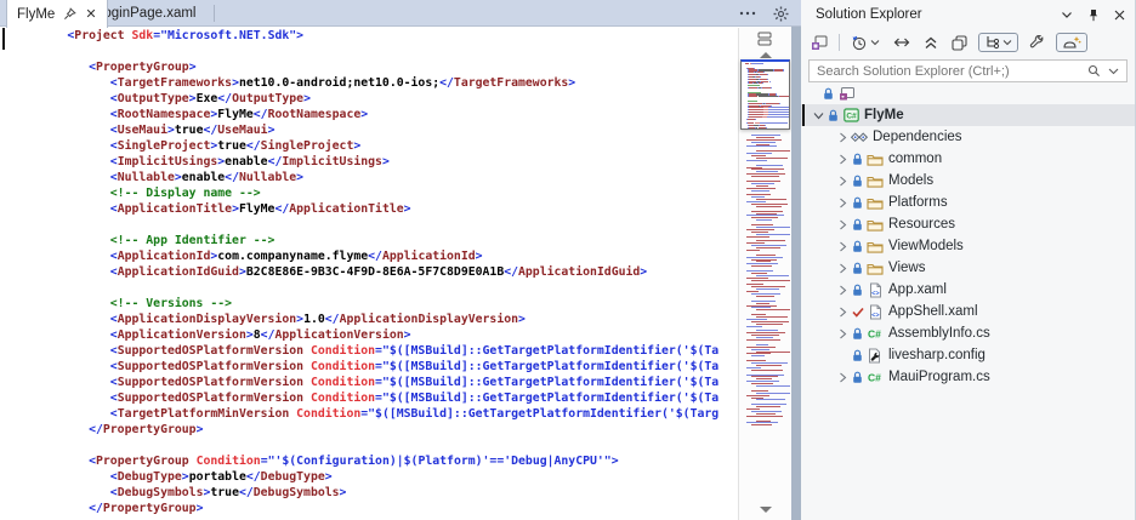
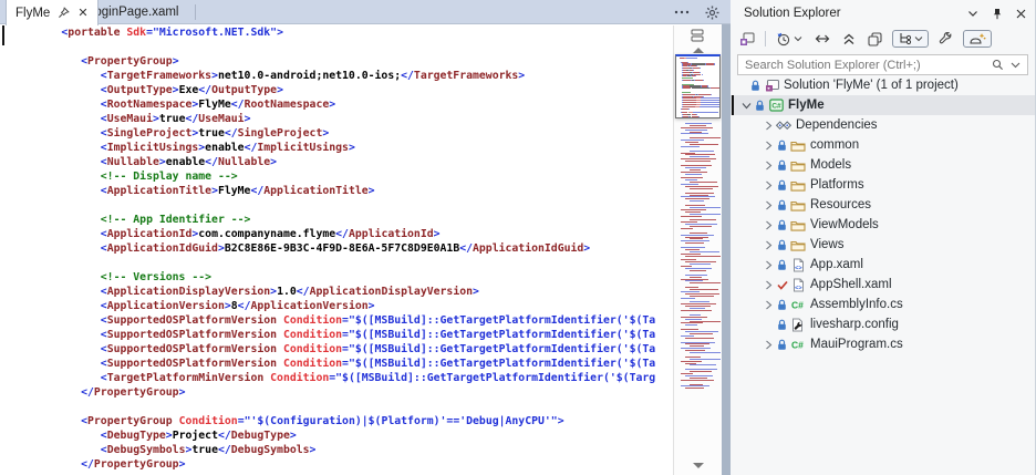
  FlyMe
  ✕
  oginPage.xaml
- <Project Sdk="Microsoft.NET.Sdk">
+ <portable Sdk="Microsoft.NET.Sdk">
  <PropertyGroup>
  <TargetFrameworks>net10.0-android;net10.0-ios;</TargetFrameworks>
  <OutputType>Exe</OutputType>
  <RootNamespace>FlyMe</RootNamespace>
  <UseMaui>true</UseMaui>
  <SingleProject>true</SingleProject>
  <ImplicitUsings>enable</ImplicitUsings>
  <Nullable>enable</Nullable>
  <!-- Display name -->
  <ApplicationTitle>FlyMe</ApplicationTitle>
  <!-- App Identifier -->
  <ApplicationId>com.companyname.flyme</ApplicationId>
  <ApplicationIdGuid>B2C8E86E-9B3C-4F9D-8E6A-5F7C8D9E0A1B</ApplicationIdGuid>
  <!-- Versions -->
  <ApplicationDisplayVersion>1.0</ApplicationDisplayVersion>
  <ApplicationVersion>8</ApplicationVersion>
  <SupportedOSPlatformVersion Condition="$([MSBuild]::GetTargetPlatformIdentifier('$(Ta
  <SupportedOSPlatformVersion Condition="$([MSBuild]::GetTargetPlatformIdentifier('$(Ta
  <SupportedOSPlatformVersion Condition="$([MSBuild]::GetTargetPlatformIdentifier('$(Ta
  <SupportedOSPlatformVersion Condition="$([MSBuild]::GetTargetPlatformIdentifier('$(Ta
  <TargetPlatformMinVersion Condition="$([MSBuild]::GetTargetPlatformIdentifier('$(Targ
  </PropertyGroup>
  <PropertyGroup Condition="'$(Configuration)|$(Platform)'=='Debug|AnyCPU'">
- <DebugType>portable</DebugType>
+ <DebugType>Project</DebugType>
  <DebugSymbols>true</DebugSymbols>
  </PropertyGroup>
  Solution Explorer
  Search Solution Explorer (Ctrl+;)
+ Solution 'FlyMe' (1 of 1 project)
  FlyMe
  Dependencies
  common
  Models
  Platforms
  Resources
  ViewModels
  Views
  App.xaml
  AppShell.xaml
  C#
  AssemblyInfo.cs
  livesharp.config
  C#
  MauiProgram.cs
